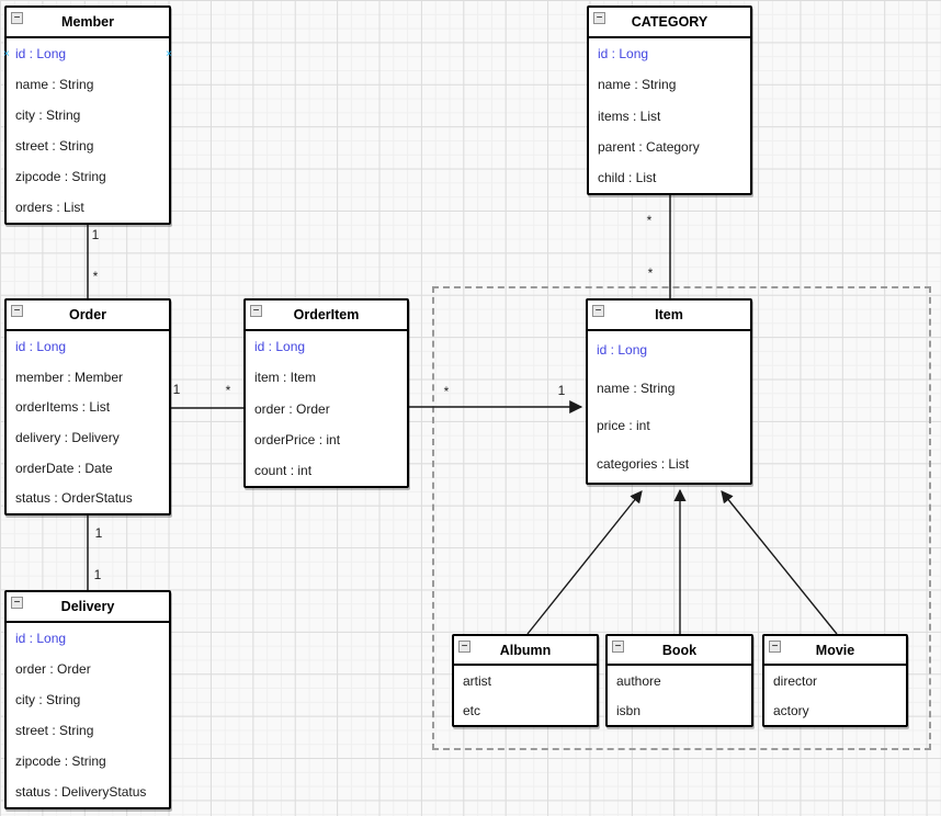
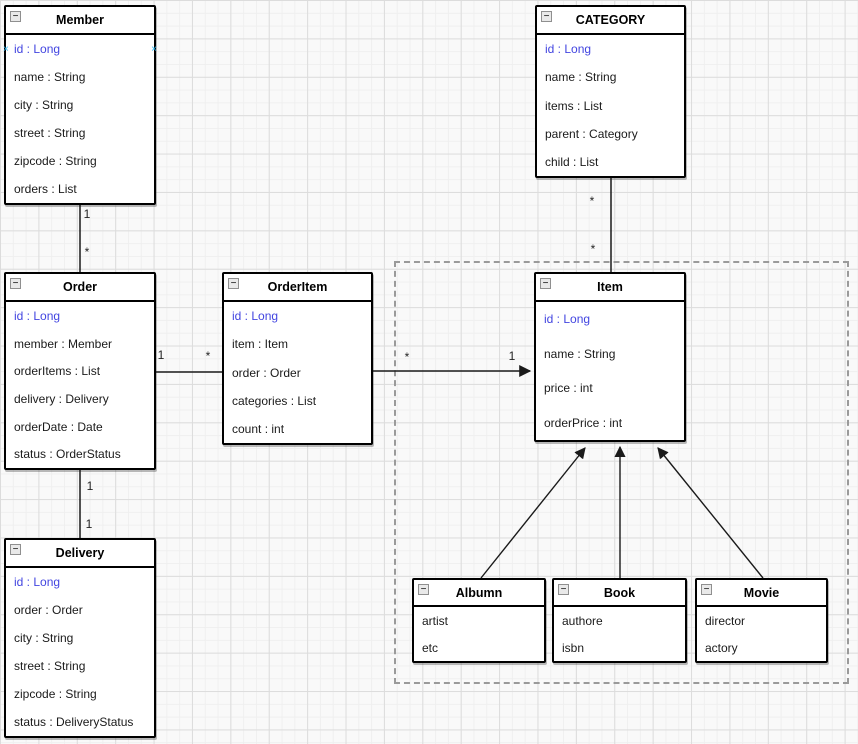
  1
  *
  1
  *
  *
  1
  *
  *
  1
  1
  −
  Member
  id : Long
  name : String
  city : String
  street : String
  zipcode : String
  orders : List
  ×
  ×
  −
  CATEGORY
  id : Long
  name : String
  items : List
  parent : Category
  child : List
  −
  Order
  id : Long
  member : Member
  orderItems : List
  delivery : Delivery
  orderDate : Date
  status : OrderStatus
  −
  OrderItem
  id : Long
  item : Item
  order : Order
- orderPrice : int
+ categories : List
  count : int
  −
  Item
  id : Long
  name : String
  price : int
- categories : List
+ orderPrice : int
  −
  Delivery
  id : Long
  order : Order
  city : String
  street : String
  zipcode : String
  status : DeliveryStatus
  −
  Albumn
  artist
  etc
  −
  Book
  authore
  isbn
  −
  Movie
  director
  actory
